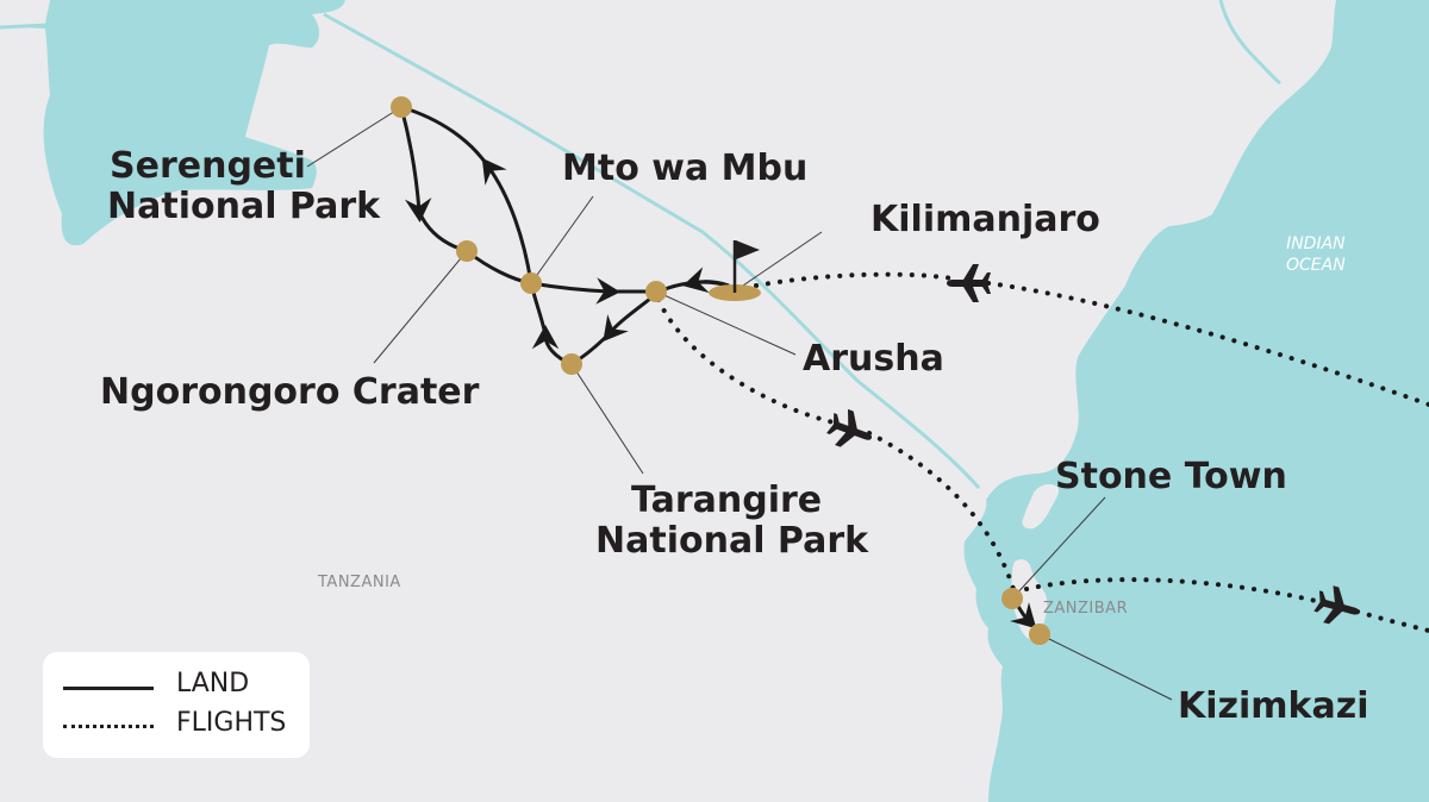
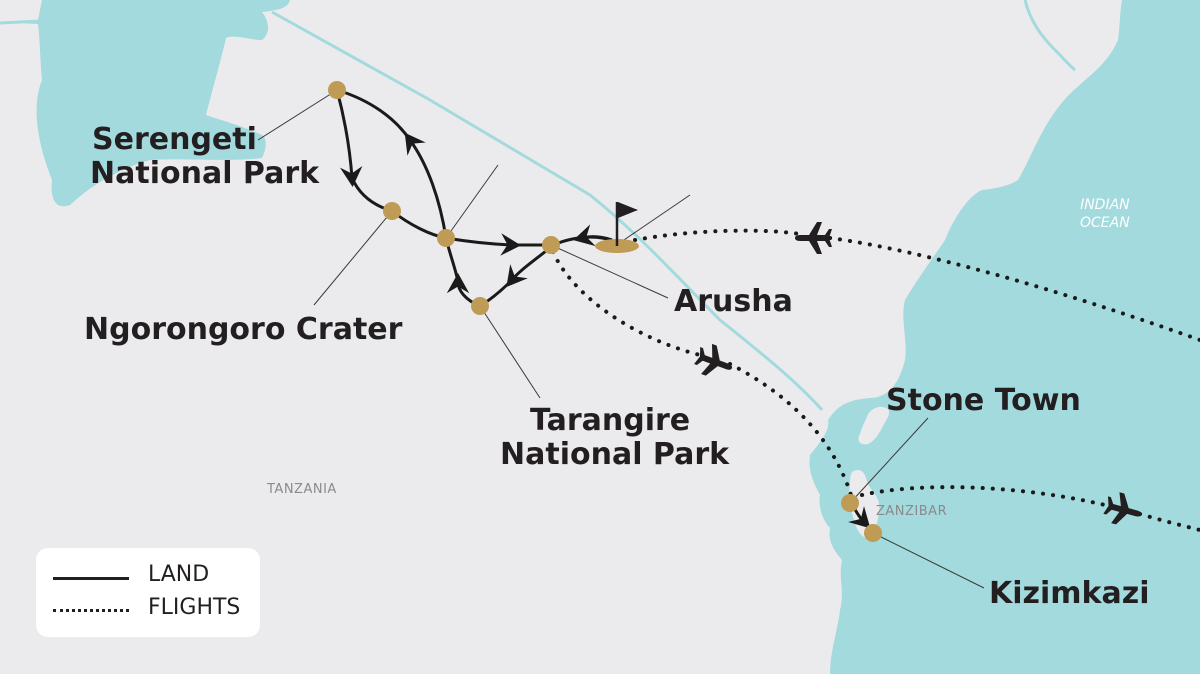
  Serengeti
  National Park
- Mto wa Mbu
- Kilimanjaro
  Ngorongoro Crater
  Arusha
  Tarangire
  National Park
  Stone Town
  Kizimkazi
  TANZANIA
  ZANZIBAR
  INDIAN
  OCEAN
  LAND
  FLIGHTS
